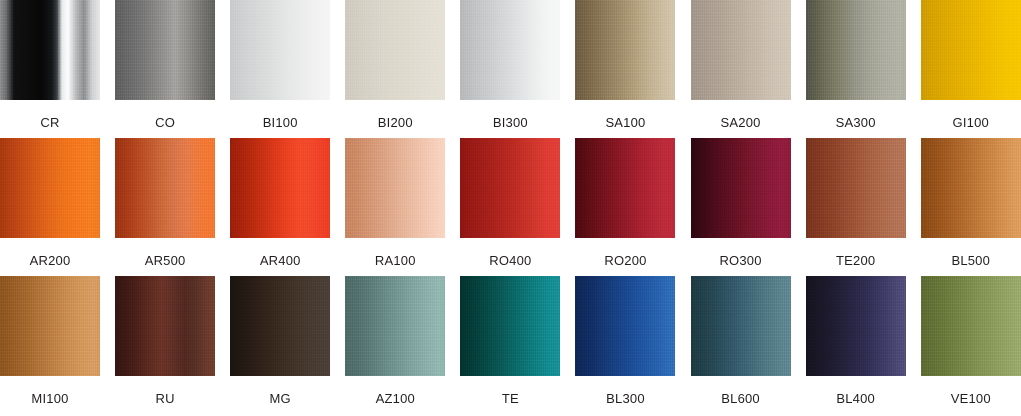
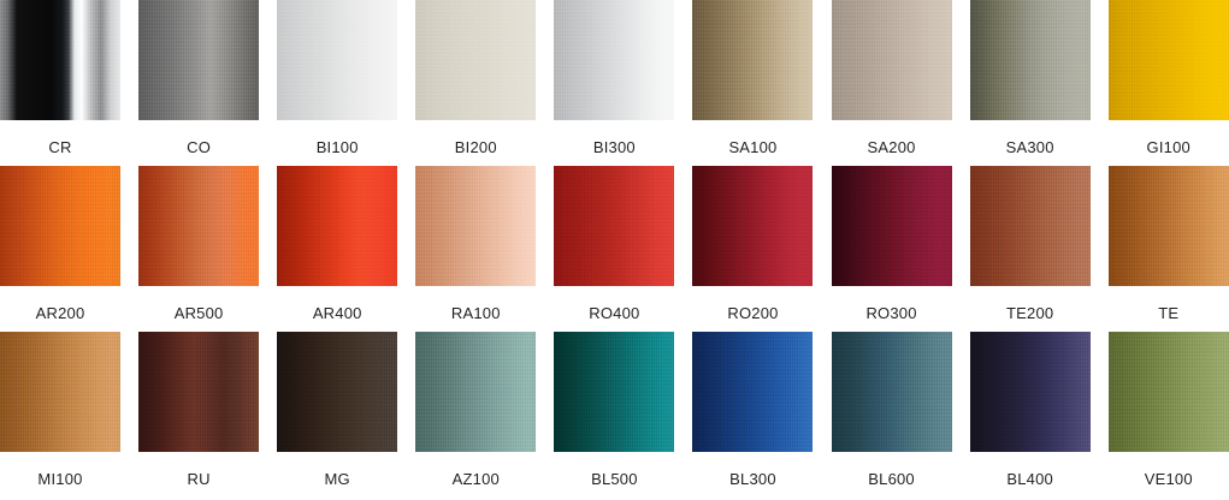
  CR
  CO
  BI100
  BI200
  BI300
  SA100
  SA200
  SA300
  GI100
  AR200
  AR500
  AR400
  RA100
  RO400
  RO200
  RO300
  TE200
- BL500
+ TE
  MI100
  RU
  MG
  AZ100
- TE
+ BL500
  BL300
  BL600
  BL400
  VE100
